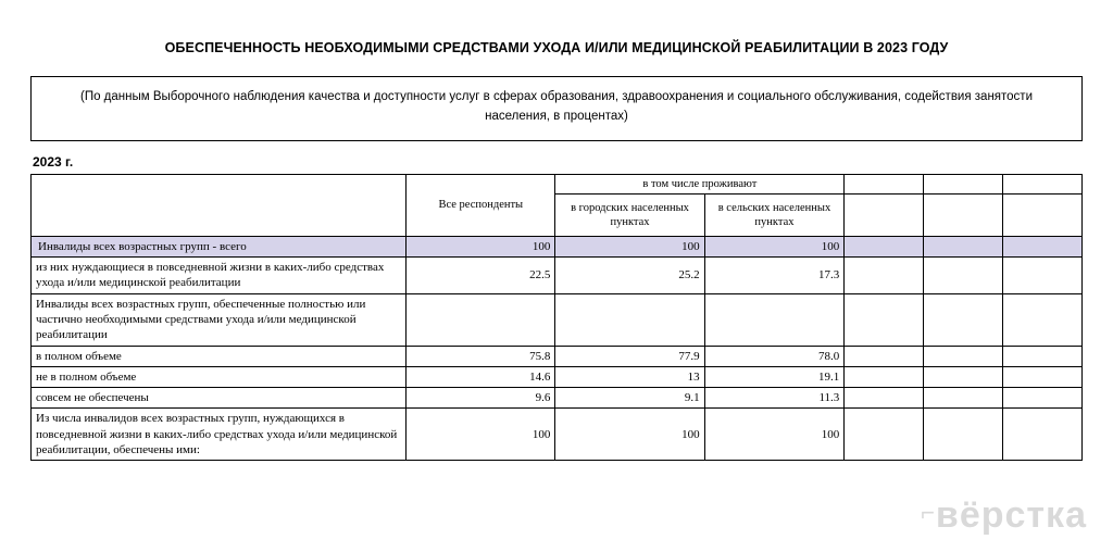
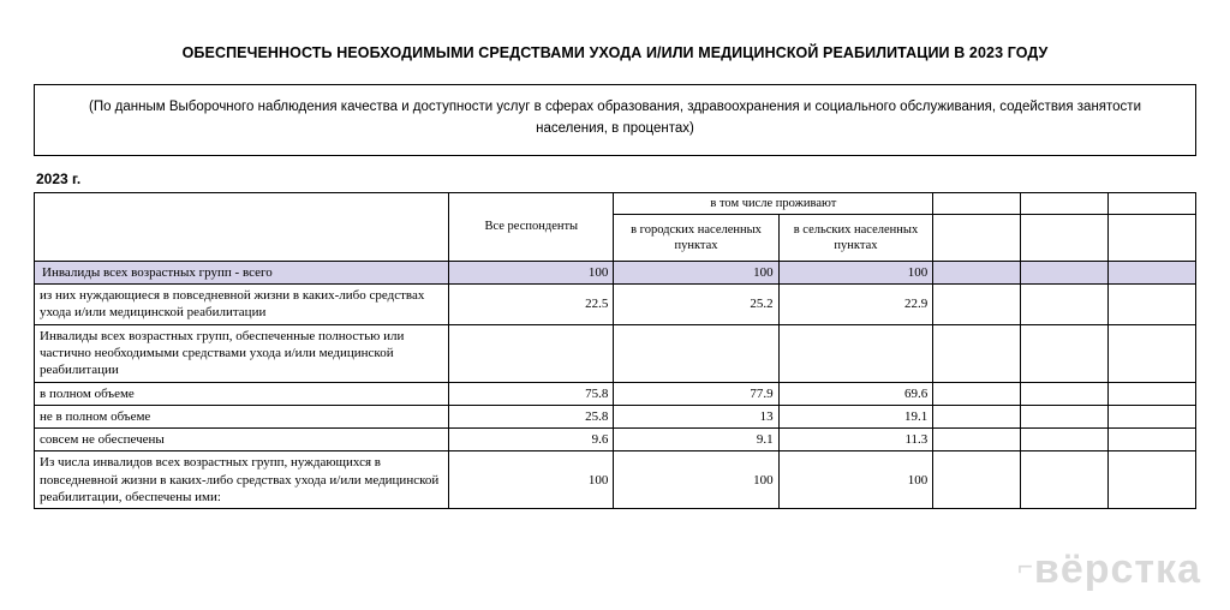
  ОБЕСПЕЧЕННОСТЬ НЕОБХОДИМЫМИ СРЕДСТВАМИ УХОДА И/ИЛИ МЕДИЦИНСКОЙ РЕАБИЛИТАЦИИ В 2023 ГОДУ
  (По данным Выборочного наблюдения качества и доступности услуг в сферах образования, здравоохранения и социального обслуживания, содействия занятости населения, в процентах)
  2023 г.
  	Все респонденты	в том числе проживают
  в городских населенных пунктах	в сельских населенных пунктах
  Инвалиды всех возрастных групп - всего	100	100	100
- из них нуждающиеся в повседневной жизни в каких-либо средствах ухода и/или медицинской реабилитации	22.5	25.2	17.3
+ из них нуждающиеся в повседневной жизни в каких-либо средствах ухода и/или медицинской реабилитации	22.5	25.2	22.9
  Инвалиды всех возрастных групп, обеспеченные полностью или частично необходимыми средствами ухода и/или медицинской реабилитации
- в полном объеме	75.8	77.9	78.0
+ в полном объеме	75.8	77.9	69.6
- не в полном объеме	14.6	13	19.1
+ не в полном объеме	25.8	13	19.1
  совсем не обеспечены	9.6	9.1	11.3
  Из числа инвалидов всех возрастных групп, нуждающихся в повседневной жизни в каких-либо средствах ухода и/или медицинской реабилитации, обеспечены ими:	100	100	100
  ⌐вёрстка
